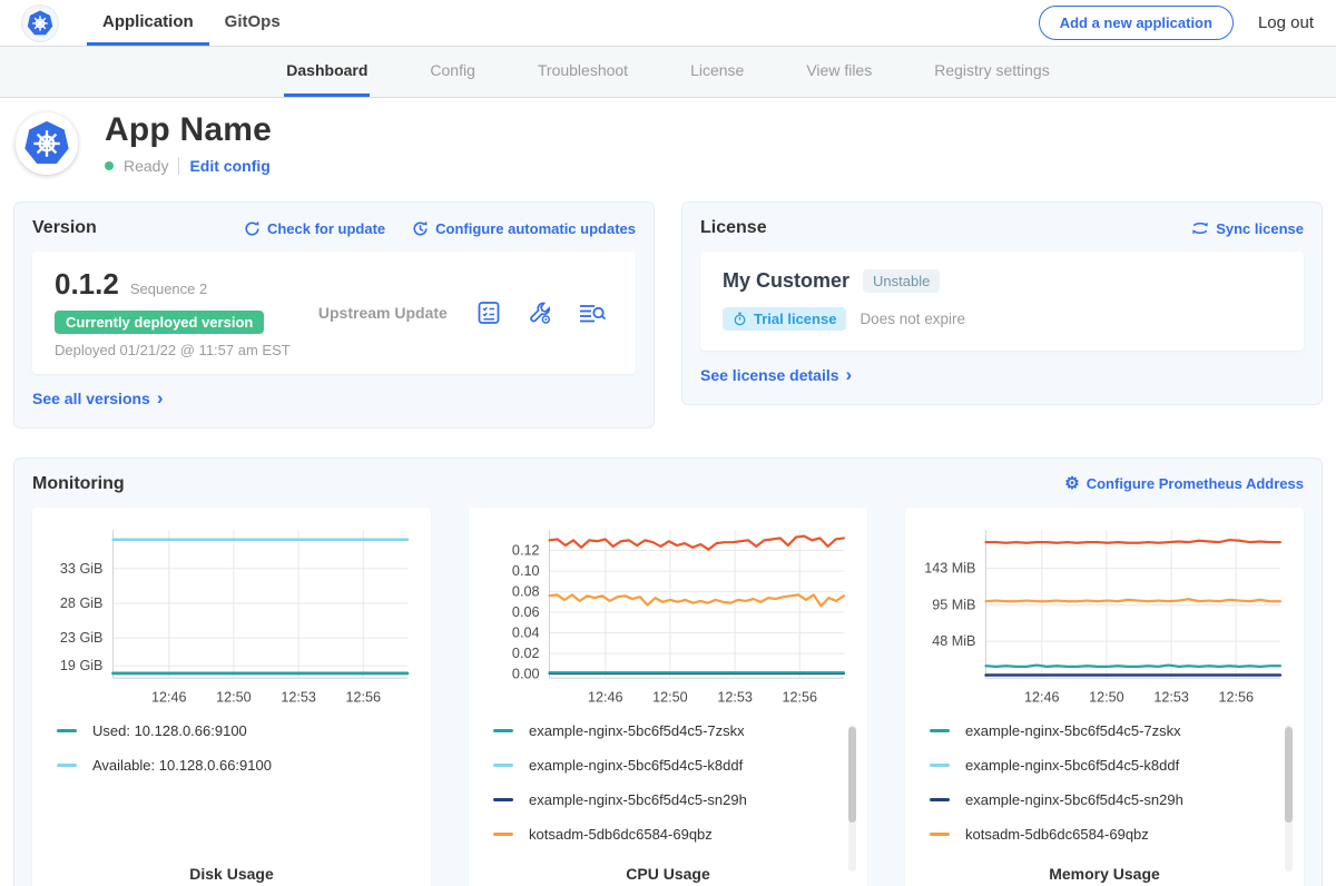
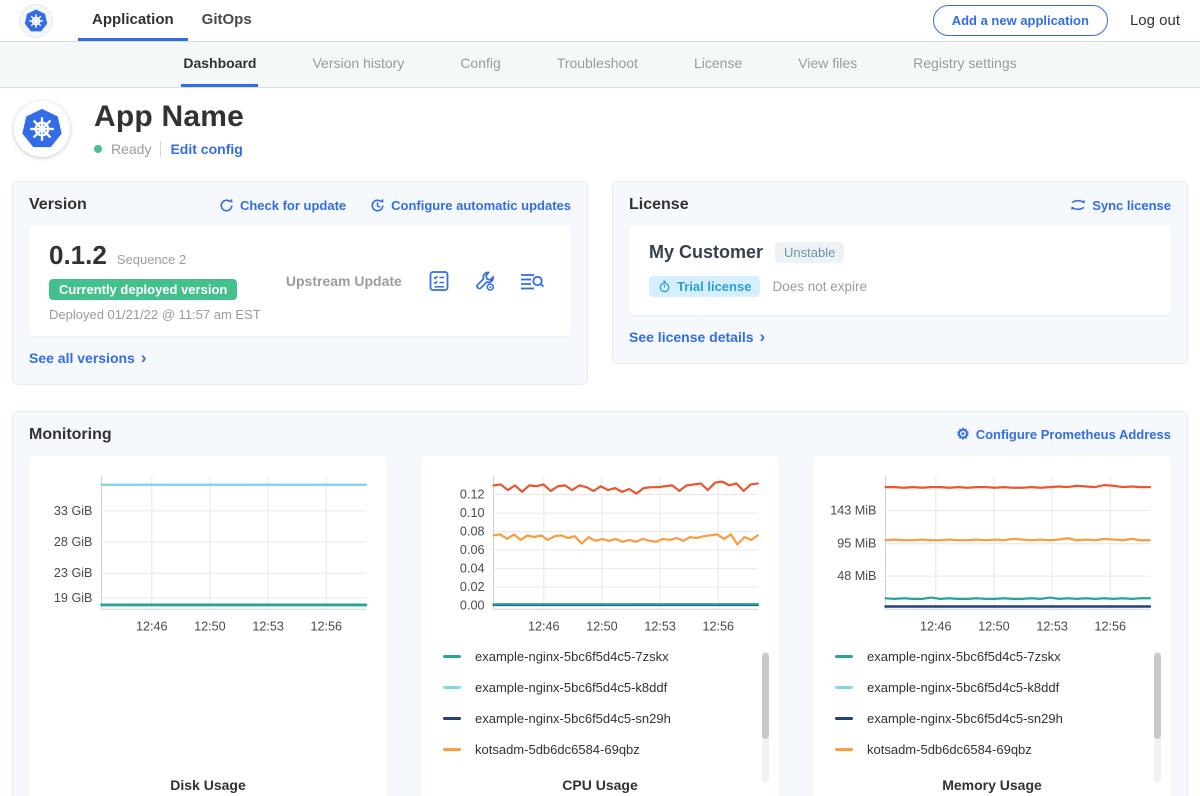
  Application
  GitOps
  Add a new application
  Log out
  Dashboard
+ Version history
  Config
  Troubleshoot
  License
  View files
  Registry settings
  App Name
  Ready
  Edit config
  Version
  Check for update
  Configure automatic updates
  0.1.2
  Sequence 2
  Currently deployed version
  Deployed 01/21/22 @ 11:57 am EST
  Upstream Update
  See all versions
  ›
  License
  Sync license
  My Customer
  Unstable
  Trial license
  Does not expire
  See license details
  ›
  Monitoring
  ⚙
  Configure Prometheus Address
  12:46
  12:50
  12:53
  12:56
  33 GiB
  28 GiB
  23 GiB
  19 GiB
- Used: 10.128.0.66:9100
- Available: 10.128.0.66:9100
  Disk Usage
  12:46
  12:50
  12:53
  12:56
  0.12
  0.10
  0.08
  0.06
  0.04
  0.02
  0.00
  example-nginx-5bc6f5d4c5-7zskx
  example-nginx-5bc6f5d4c5-k8ddf
  example-nginx-5bc6f5d4c5-sn29h
  kotsadm-5db6dc6584-69qbz
  CPU Usage
  12:46
  12:50
  12:53
  12:56
  143 MiB
  95 MiB
  48 MiB
  example-nginx-5bc6f5d4c5-7zskx
  example-nginx-5bc6f5d4c5-k8ddf
  example-nginx-5bc6f5d4c5-sn29h
  kotsadm-5db6dc6584-69qbz
  Memory Usage
